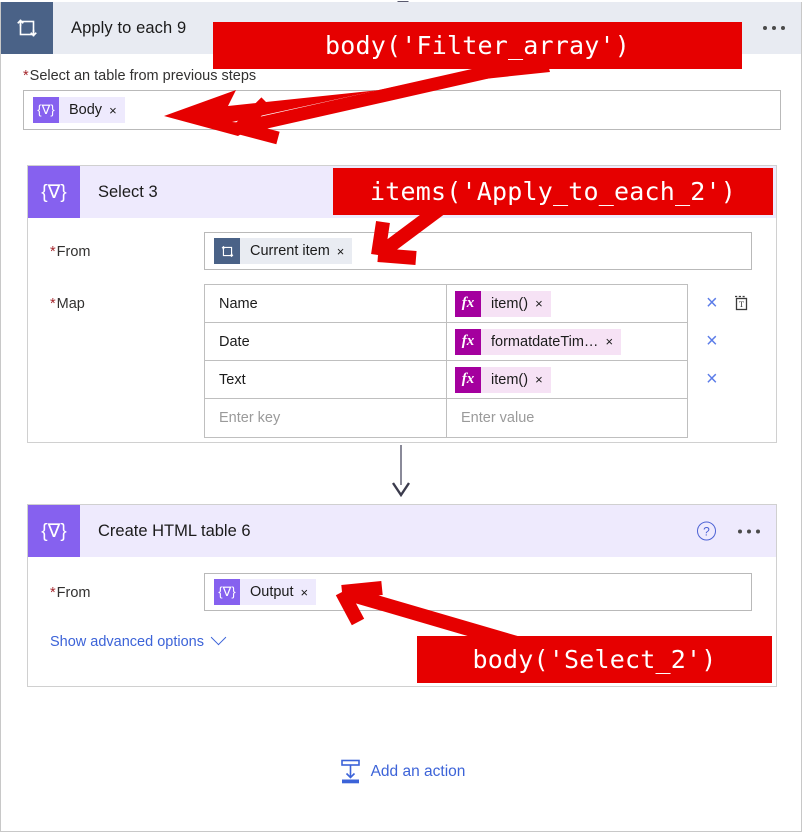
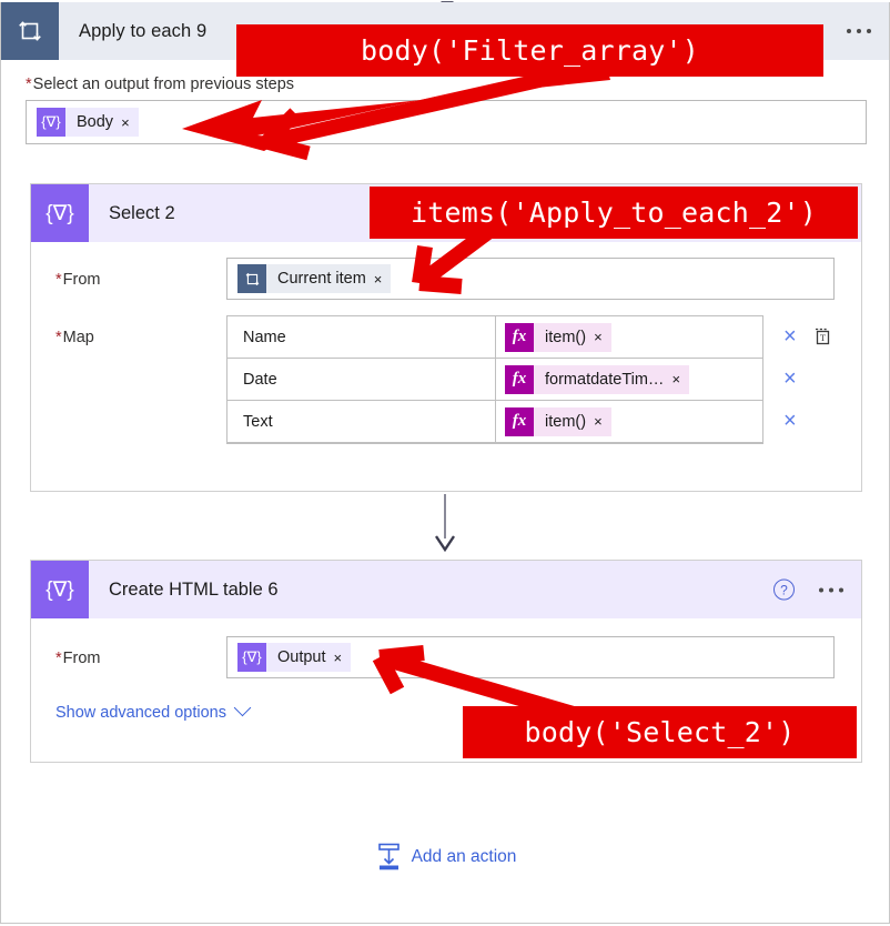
  Apply to each 9
- *Select an table from previous steps
+ *Select an output from previous steps
  {∇}
  Body
  ×
  {∇}
- Select 3
+ Select 2
  *From
  Current item
  ×
  *Map
  Name
  fx
  item()
  ×
  Date
  fx
  formatdateTim…
  ×
  Text
  fx
  item()
  ×
- Enter key
- Enter value
  ×
  T
  ×
  ×
  {∇}
  Create HTML table 6
  ?
  *From
  {∇}
  Output
  ×
  Show advanced options
  Add an action
  body('Filter_array')
  items('Apply_to_each_2')
  body('Select_2')
